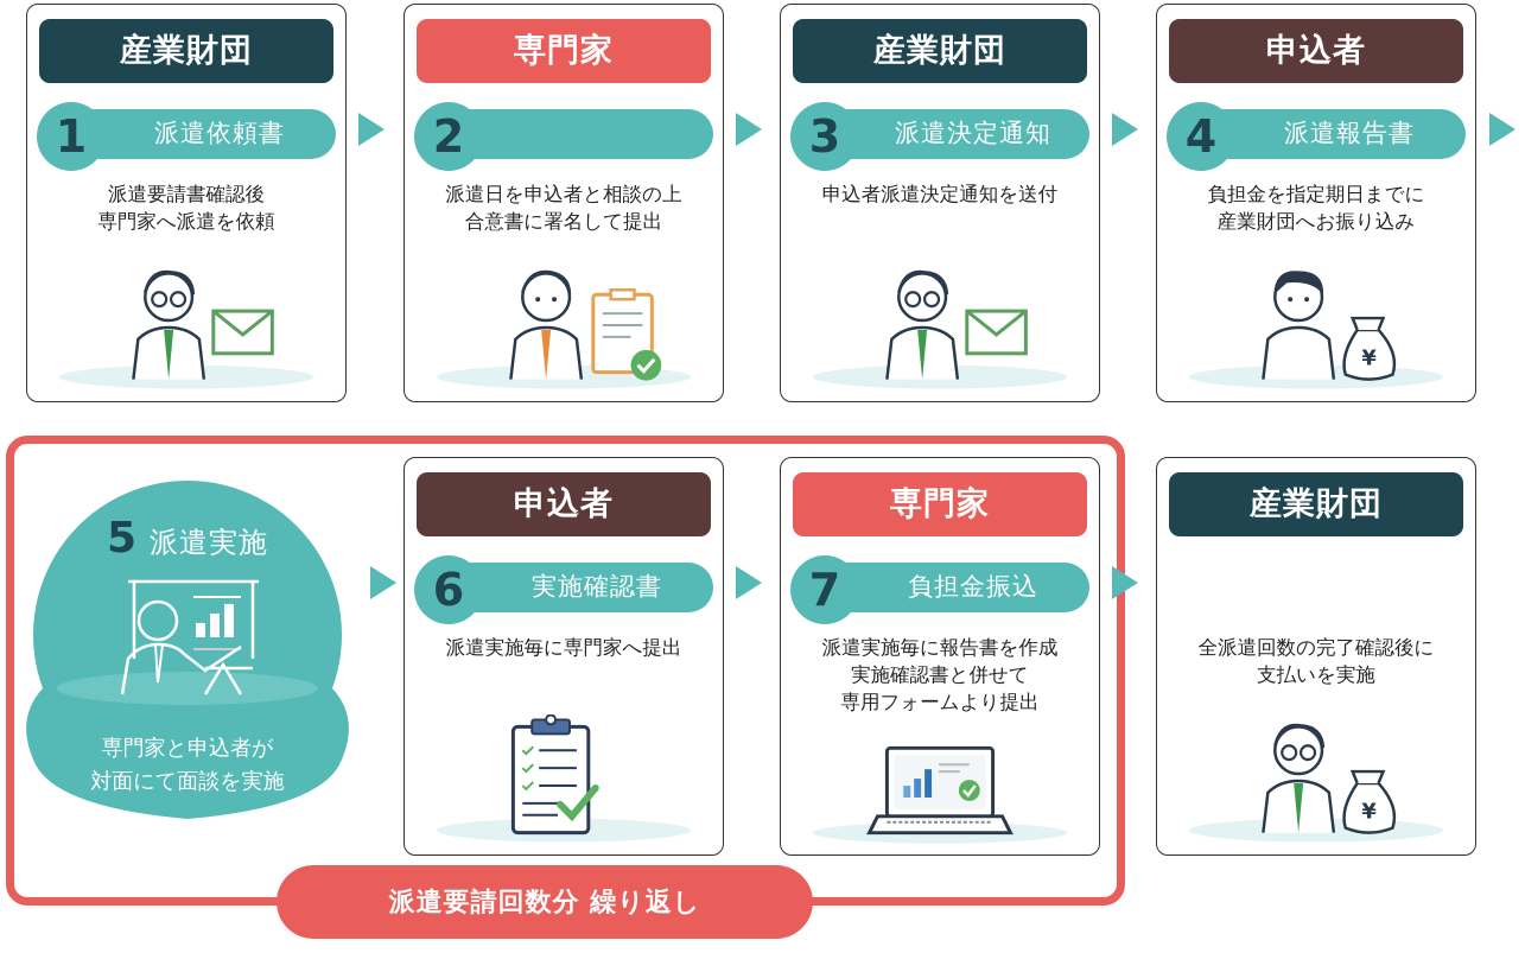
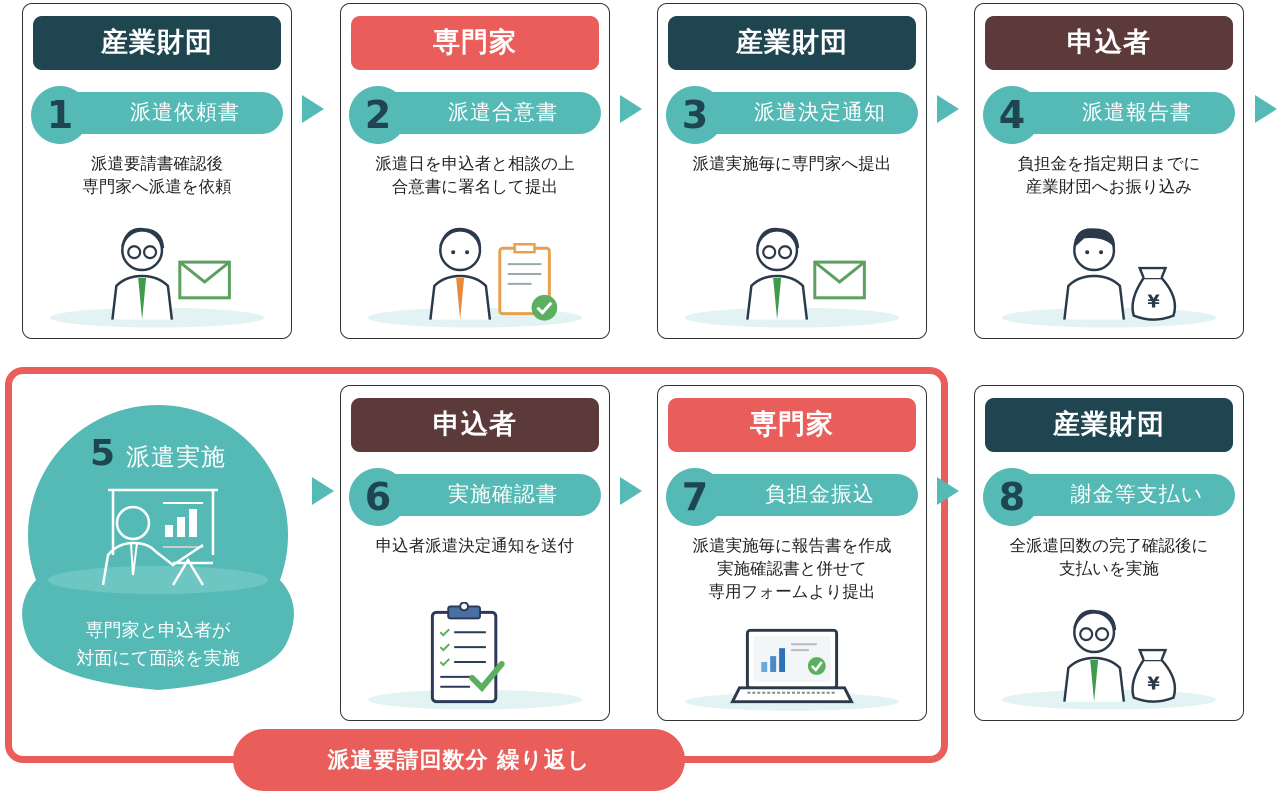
  派遣要請回数分 繰り返し
  産業財団
  1
  派遣依頼書
  派遣要請書確認後
  専門家へ派遣を依頼
  専門家
  2
+ 派遣合意書
  派遣日を申込者と相談の上
  合意書に署名して提出
  産業財団
  3
  派遣決定通知
- 申込者派遣決定通知を送付
+ 派遣実施毎に専門家へ提出
  申込者
  4
  派遣報告書
  負担金を指定期日までに
  産業財団へお振り込み
  ¥
  5 派遣実施
  専門家と申込者が
  対面にて面談を実施
  申込者
  6
  実施確認書
- 派遣実施毎に専門家へ提出
+ 申込者派遣決定通知を送付
  専門家
  7
  負担金振込
  派遣実施毎に報告書を作成
  実施確認書と併せて
  専用フォームより提出
  産業財団
+ 8
+ 謝金等支払い
  全派遣回数の完了確認後に
  支払いを実施
  ¥
